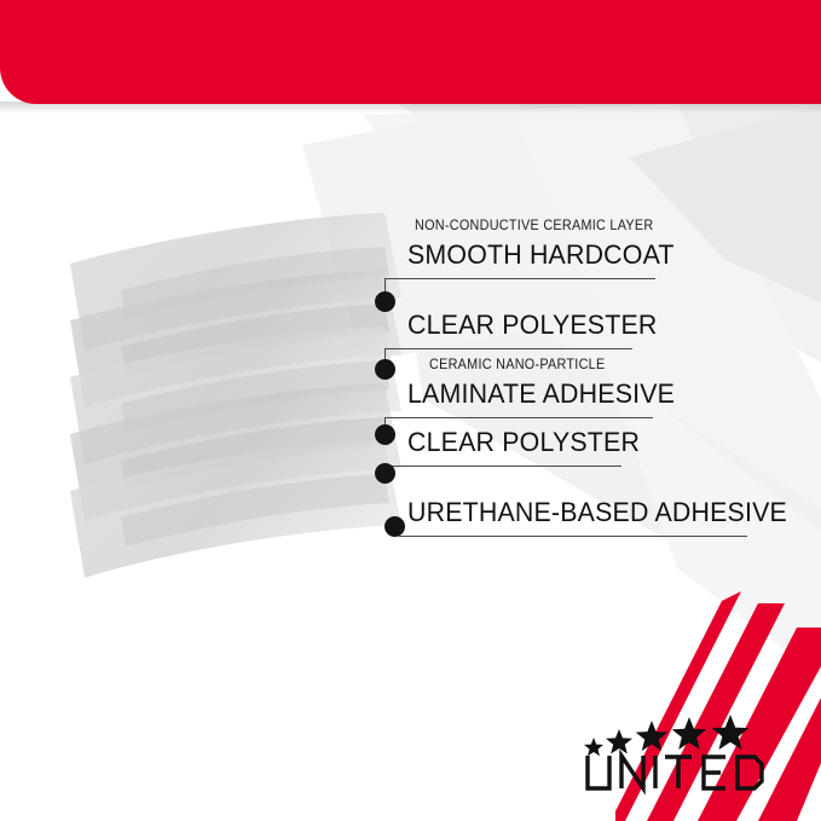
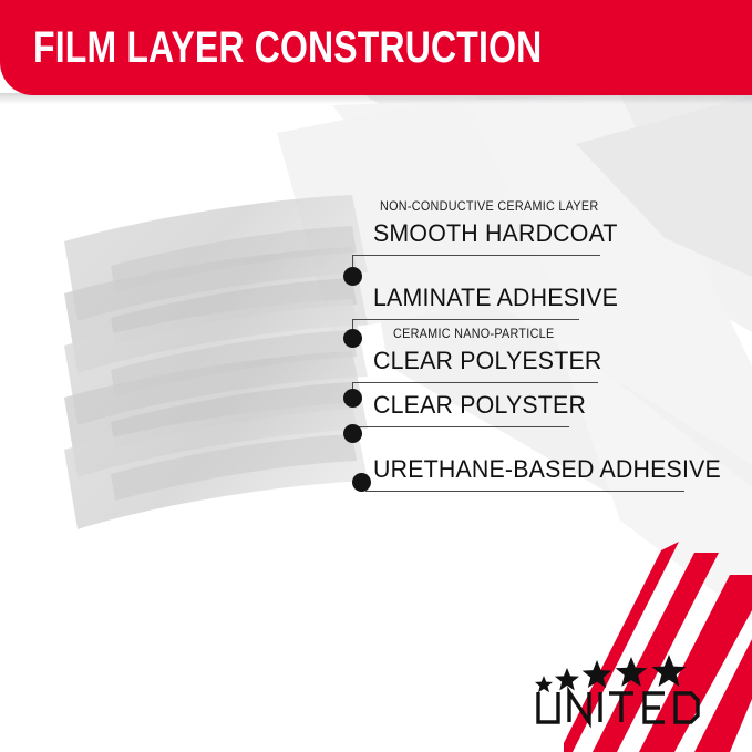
+ FILM LAYER CONSTRUCTION
  NON-CONDUCTIVE CERAMIC LAYER
  SMOOTH HARDCOAT
- CLEAR POLYESTER
+ LAMINATE ADHESIVE
  CERAMIC NANO-PARTICLE
- LAMINATE ADHESIVE
+ CLEAR POLYESTER
  CLEAR POLYSTER
  URETHANE-BASED ADHESIVE
